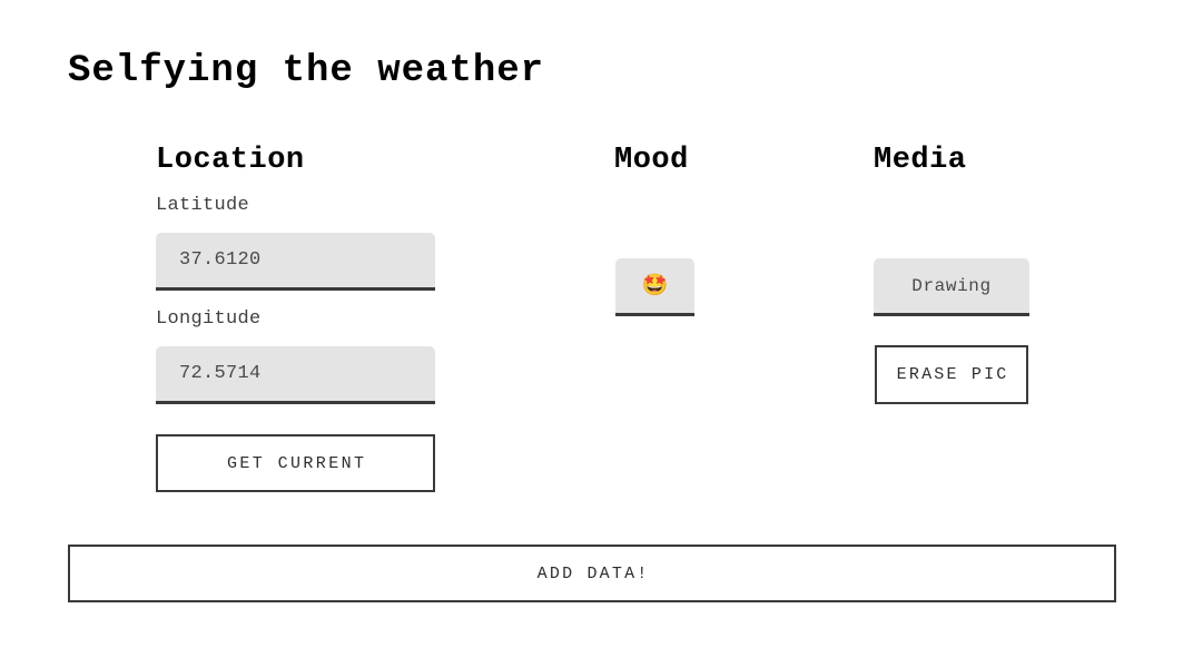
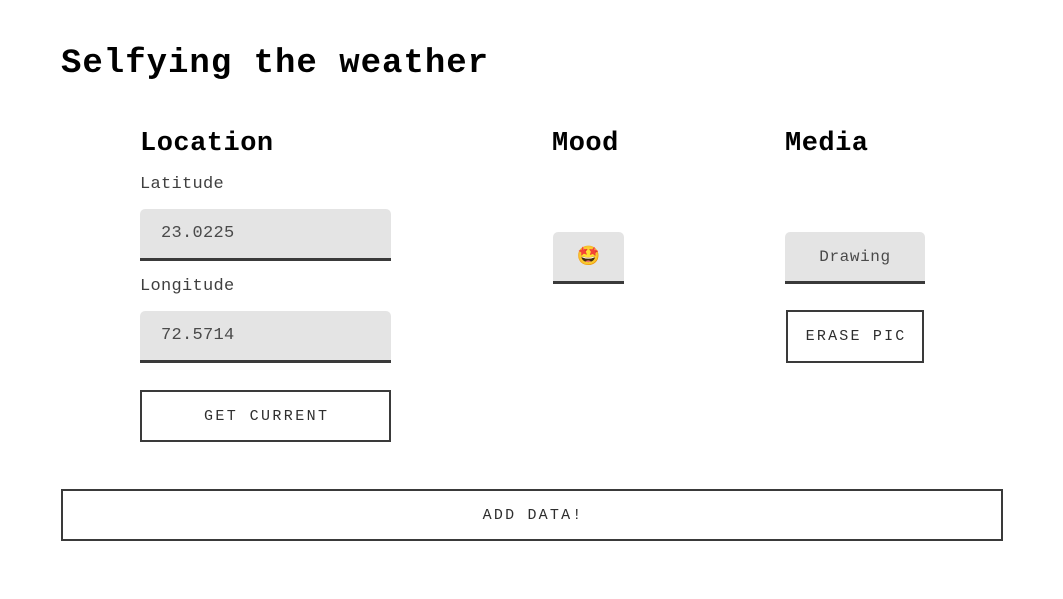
  Selfying the weather
  Location
  Latitude
- 37.6120
+ 23.0225
  Longitude
  72.5714
  GET CURRENT
  Mood
  🤩
  Media
  Drawing
  ERASE PIC
  ADD DATA!
